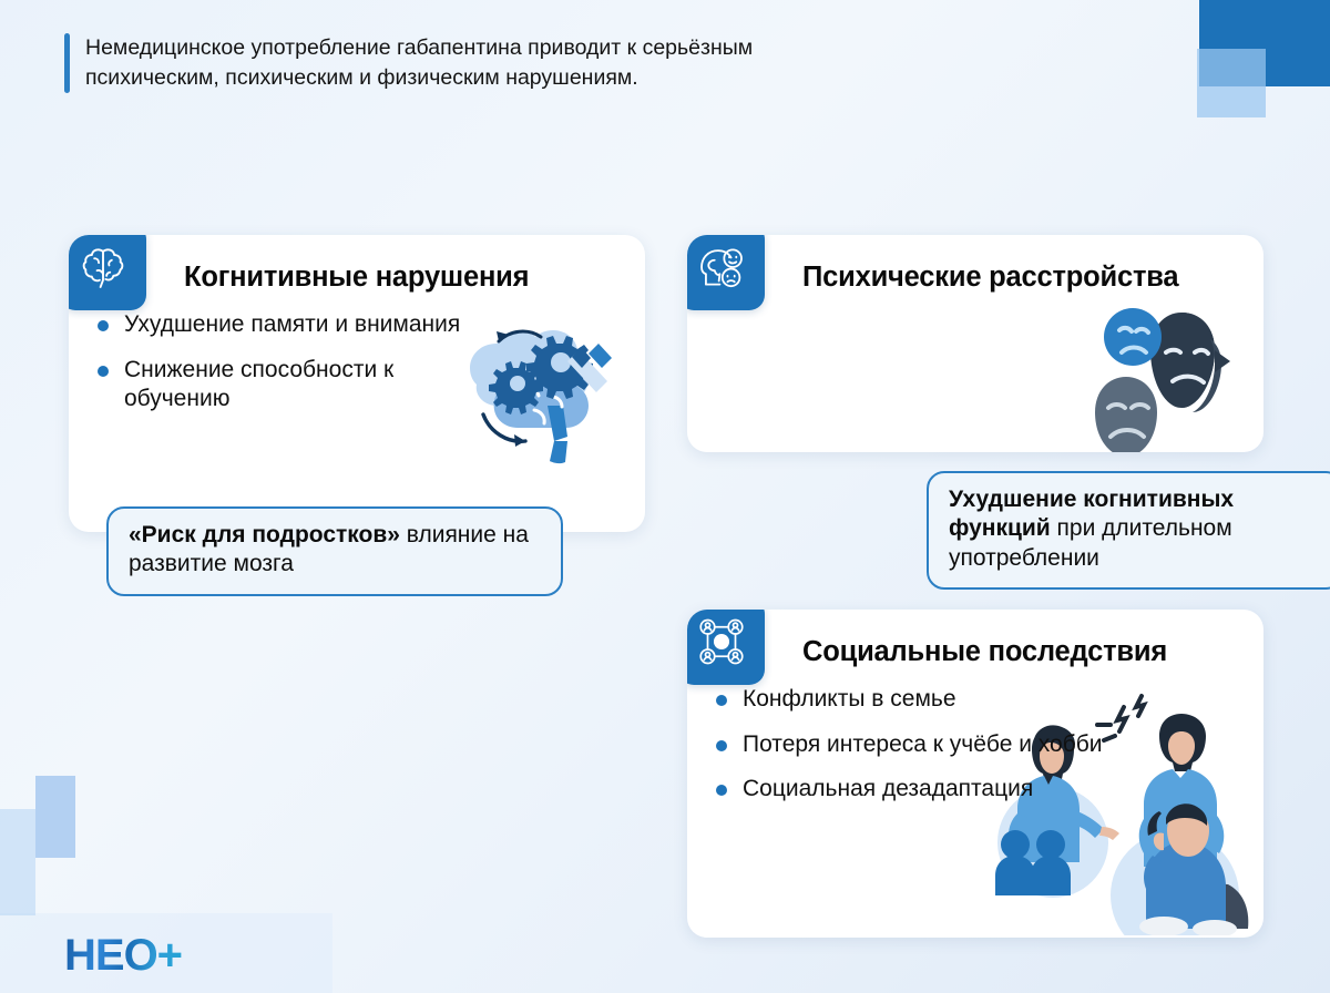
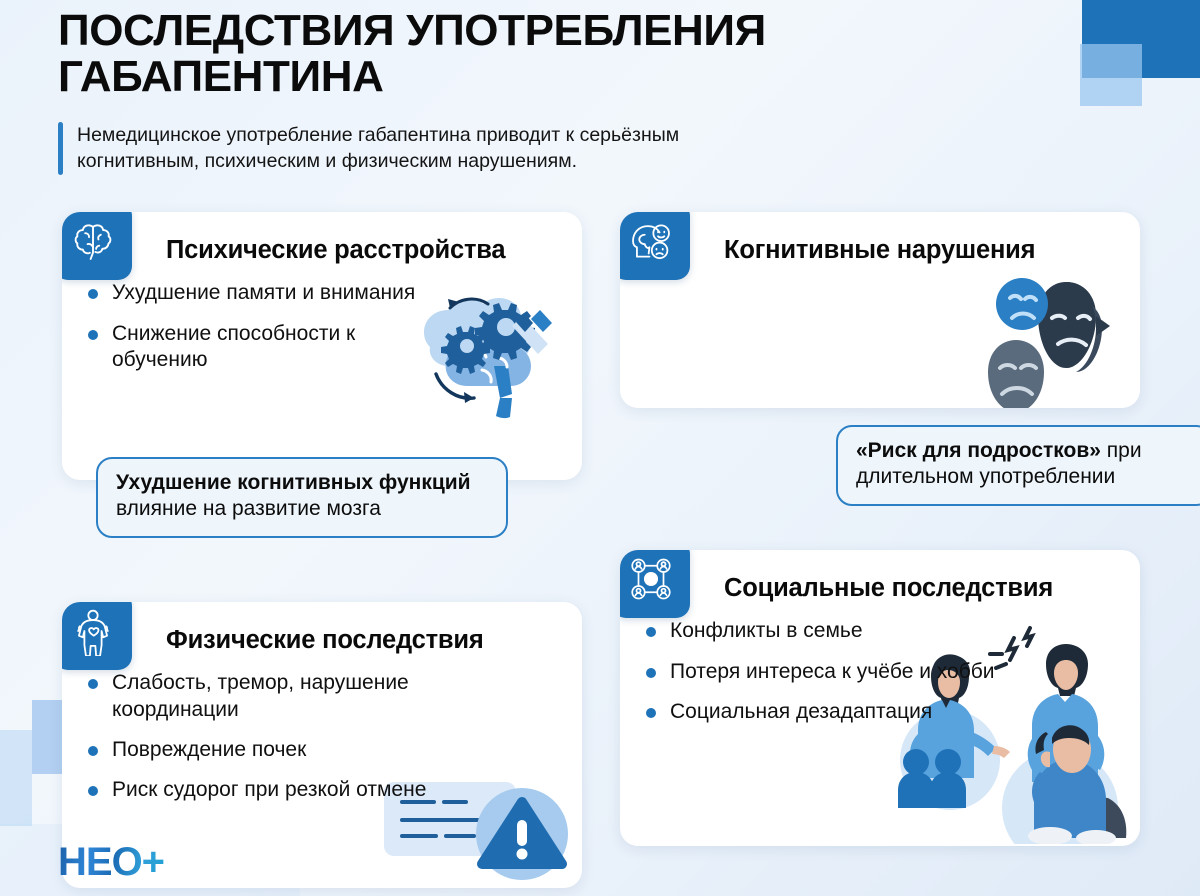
+ ПОСЛЕДСТВИЯ УПОТРЕБЛЕНИЯ ГАБАПЕНТИНА
- Немедицинское употребление габапентина приводит к серьёзным психическим, психическим и физическим нарушениям.
+ Немедицинское употребление габапентина приводит к серьёзным когнитивным, психическим и физическим нарушениям.
- Когнитивные нарушения
+ Психические расстройства
  Ухудшение памяти и внимания
  Снижение способности к обучению
- «Риск для подростков» влияние на развитие мозга
+ Ухудшение когнитивных функций влияние на развитие мозга
+ Физические последствия
+ Слабость, тремор, нарушение координации
+ Повреждение почек
+ Риск судорог при резкой отмене
- Психические расстройства
+ Когнитивные нарушения
- Ухудшение когнитивных функций при длительном употреблении
+ «Риск для подростков» при длительном употреблении
  Социальные последствия
  Конфликты в семье
  Потеря интереса к учёбе и хобби
  Социальная дезадаптация
  НЕО+
